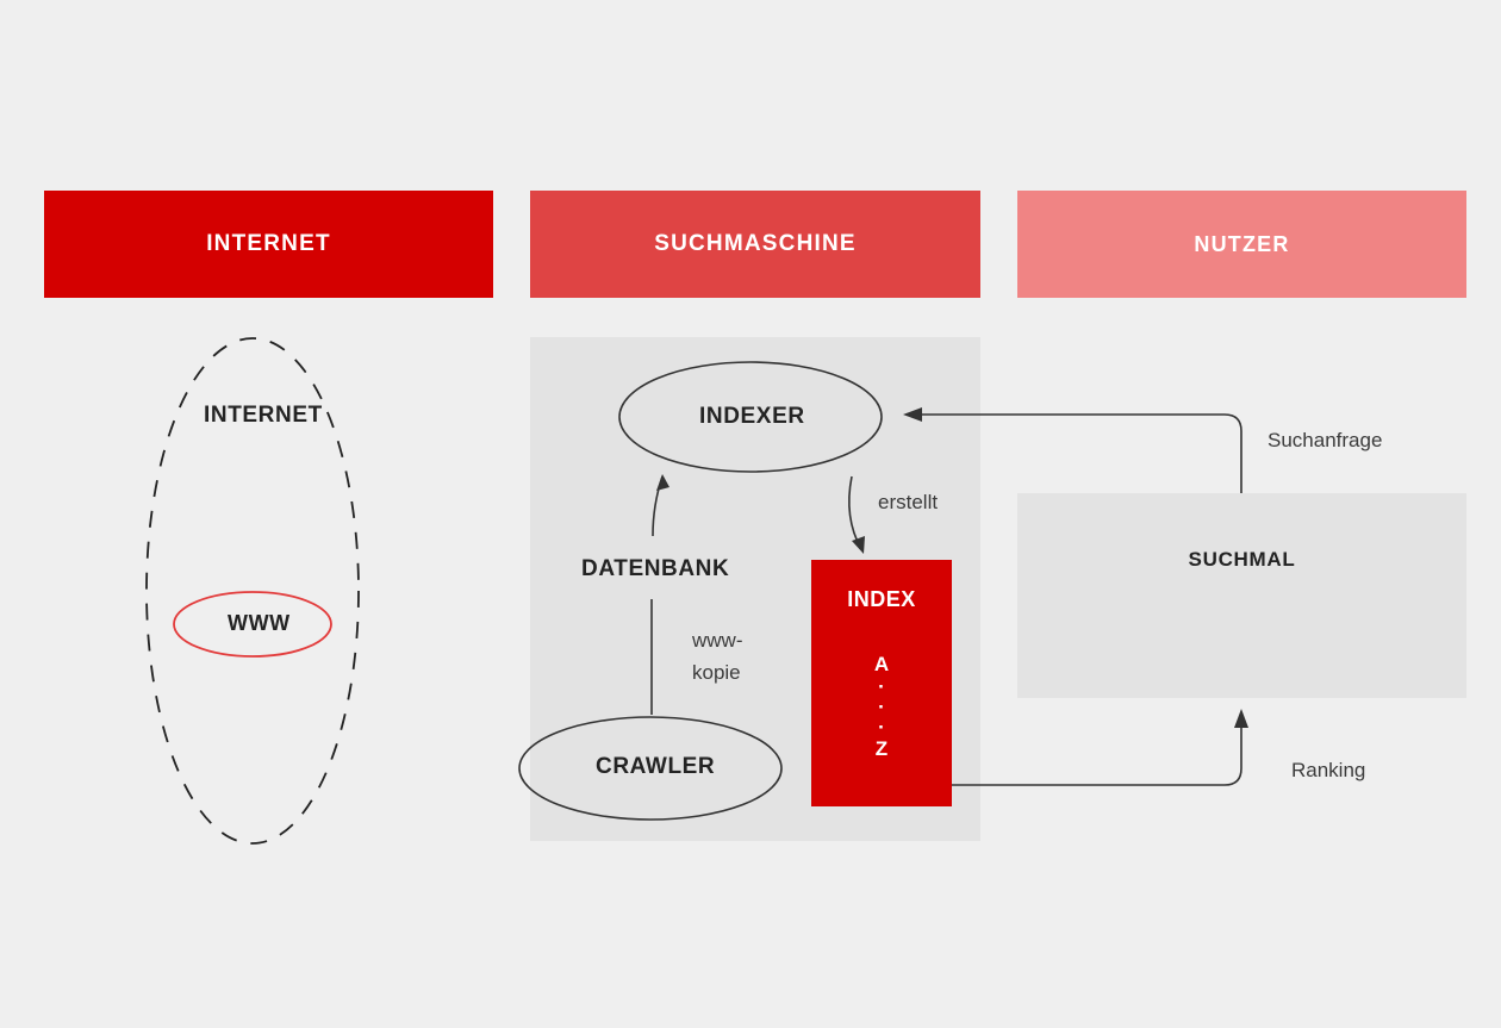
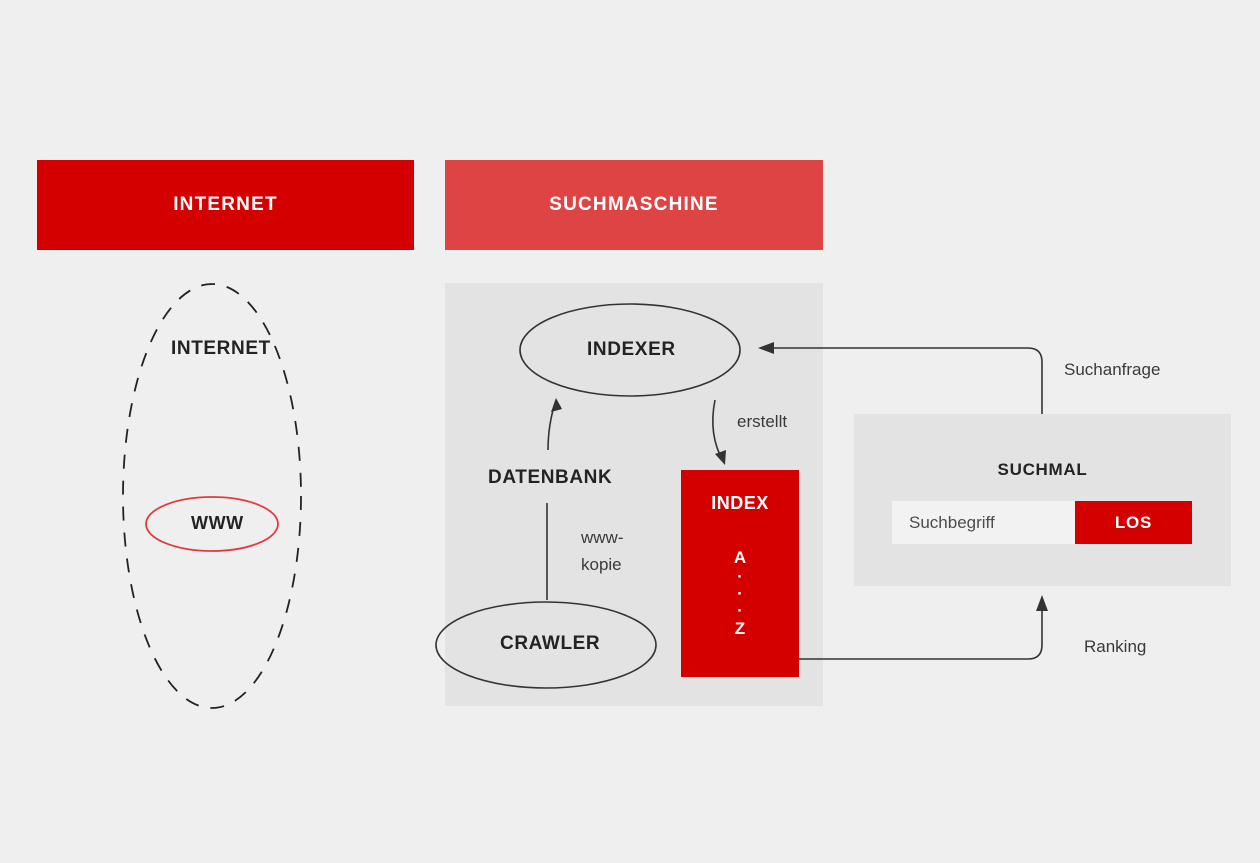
  INTERNET
  SUCHMASCHINE
- NUTZER
  INTERNET
  WWW
  INDEXER
  DATENBANK
  CRAWLER
  erstellt
  www-
  kopie
  Suchanfrage
  Ranking
  INDEX
  A
  ·
  ·
  ·
  Z
  SUCHMAL
+ Suchbegriff
+ LOS
